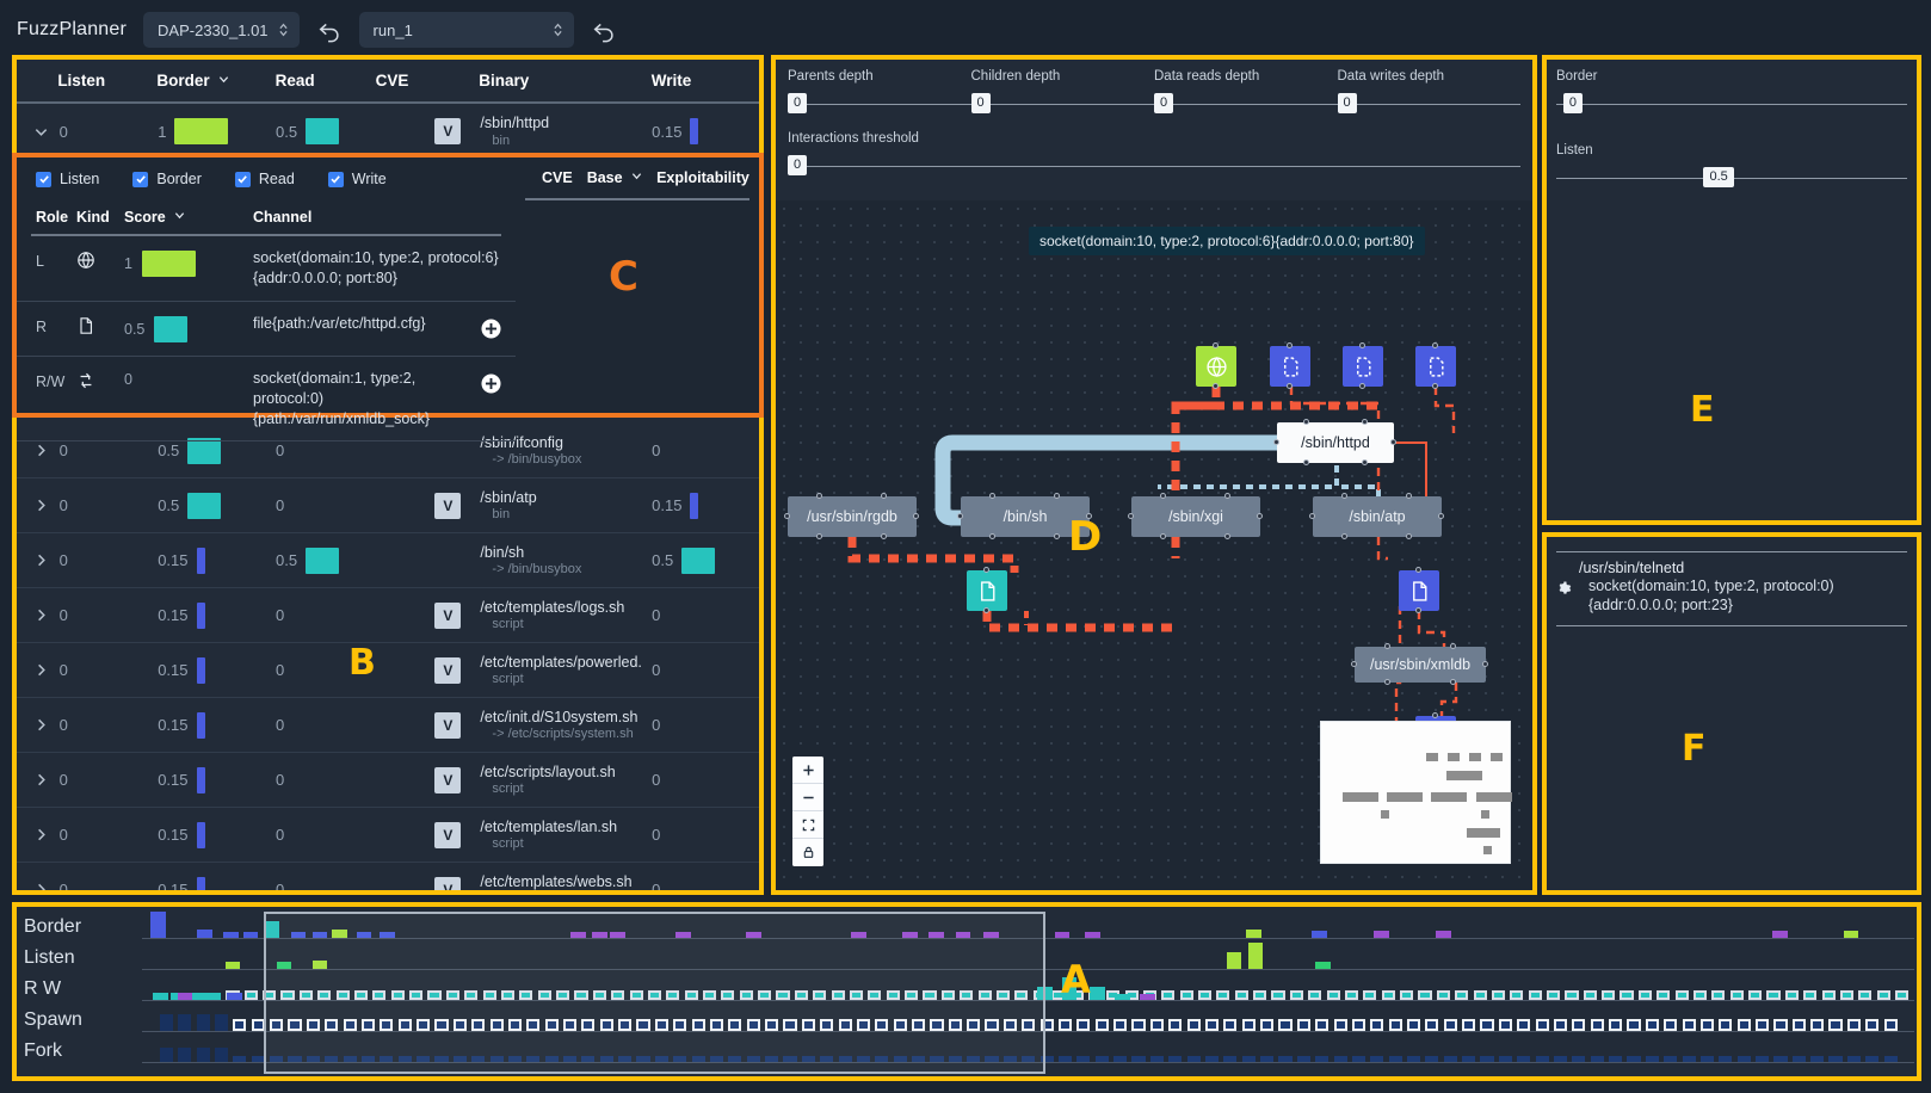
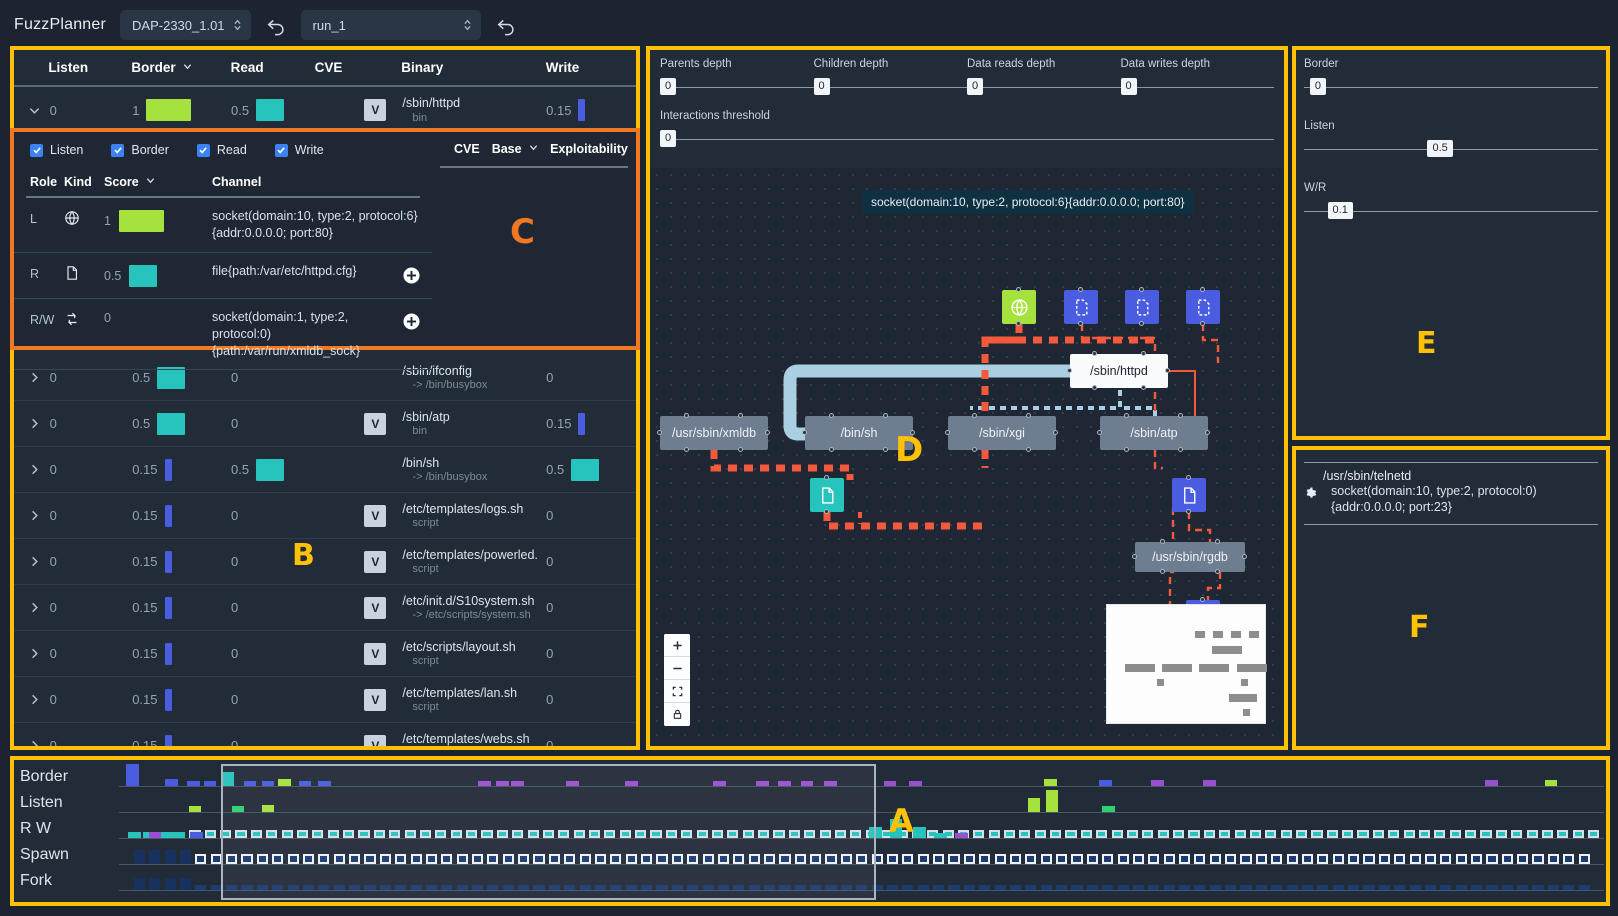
  FuzzPlanner
  DAP-2330_1.01
  run_1
  Listen
  Border
  Read
  CVE
  Binary
  Write
  0
  1
  0.5
  V
  /sbin/httpd
  bin
  0.15
  0
  0.5
  0
  /sbin/ifconfig
  -> /bin/busybox
  0
  0
  0.5
  0
  V
  /sbin/atp
  bin
  0.15
  0
  0.15
  0.5
  /bin/sh
  -> /bin/busybox
  0.5
  0
  0.15
  0
  V
  /etc/templates/logs.sh
  script
  0
  0
  0.15
  0
  V
  /etc/templates/powerled.
  script
  0
  0
  0.15
  0
  V
  /etc/init.d/S10system.sh
  -> /etc/scripts/system.sh
  0
  0
  0.15
  0
  V
  /etc/scripts/layout.sh
  script
  0
  0
  0.15
  0
  V
  /etc/templates/lan.sh
  script
  0
  0
  0.15
  0
  V
  /etc/templates/webs.sh
  0
  B
  Listen
  Border
  Read
  Write
  Role
  Kind
  Score
  Channel
  L
  1
  socket(domain:10, type:2, protocol:6}{addr:0.0.0.0; port:80}
  R
  0.5
  file{path:/var/etc/httpd.cfg}
  R/W
  0
  socket(domain:1, type:2, protocol:0){path:/var/run/xmldb_sock}
  CVE
  Base
  Exploitability
  C
  Parents depth
  0
  Children depth
  0
  Data reads depth
  0
  Data writes depth
  0
  Interactions threshold
  0
  socket(domain:10, type:2, protocol:6}{addr:0.0.0.0; port:80}
- /usr/sbin/rgdb
+ /usr/sbin/xmldb
  /bin/sh
  /sbin/xgi
  /sbin/atp
  /sbin/httpd
- /usr/sbin/xmldb
+ /usr/sbin/rgdb
  D
  Border
  0
  Listen
  0.5
+ W/R
+ 0.1
  E
  /usr/sbin/telnetd
  socket(domain:10, type:2, protocol:0){addr:0.0.0.0; port:23}
  F
  Border
  Listen
  R W
  Spawn
  Fork
  A
